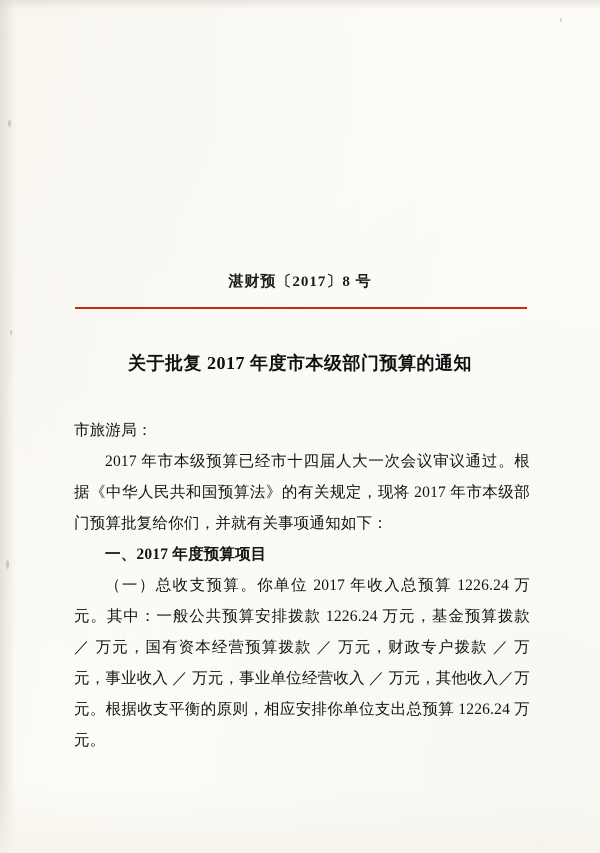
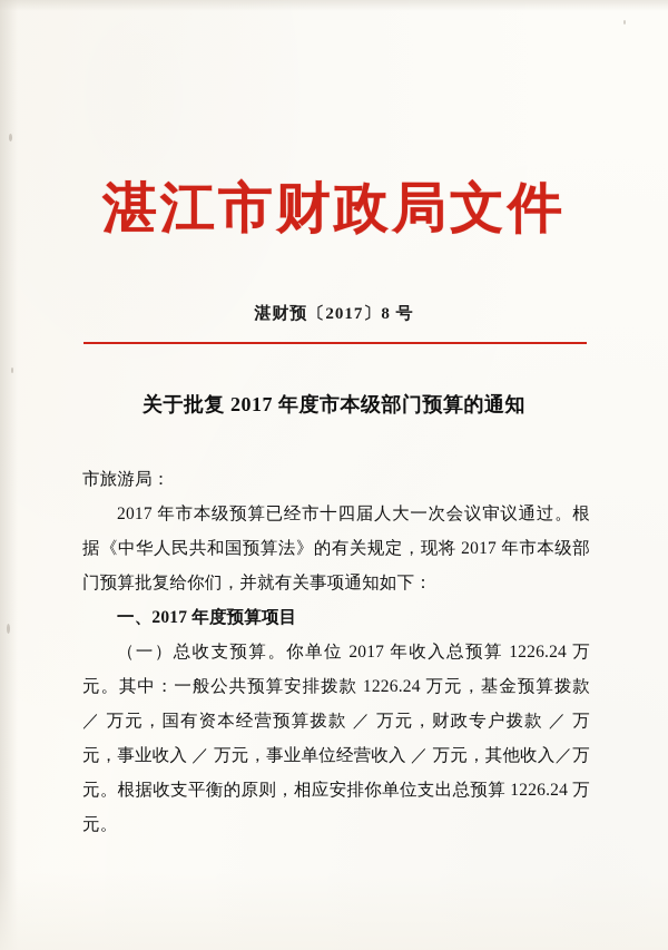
+ 湛江市财政局文件
  湛财预〔2017〕8 号
  关于批复 2017 年度市本级部门预算的通知
  市旅游局：
  2017 年市本级预算已经市十四届人大一次会议审议通过。根据《中华人民共和国预算法》的有关规定，现将 2017 年市本级部门预算批复给你们，并就有关事项通知如下：
  一、2017 年度预算项目
  （一）总收支预算。你单位 2017 年收入总预算 1226.24 万元。其中：一般公共预算安排拨款 1226.24 万元，基金预算拨款 ／ 万元，国有资本经营预算拨款 ／ 万元，财政专户拨款 ／ 万元，事业收入 ／ 万元，事业单位经营收入 ／ 万元，其他收入／万元。根据收支平衡的原则，相应安排你单位支出总预算 1226.24 万元。
